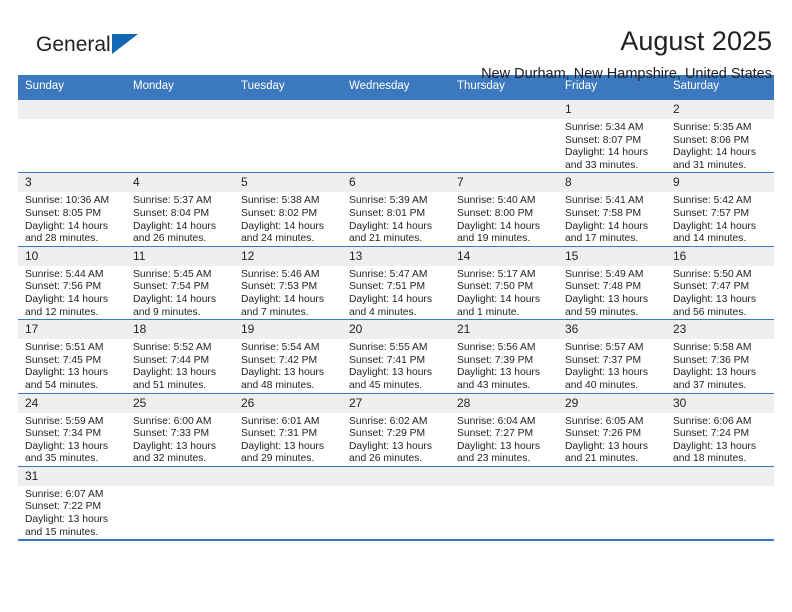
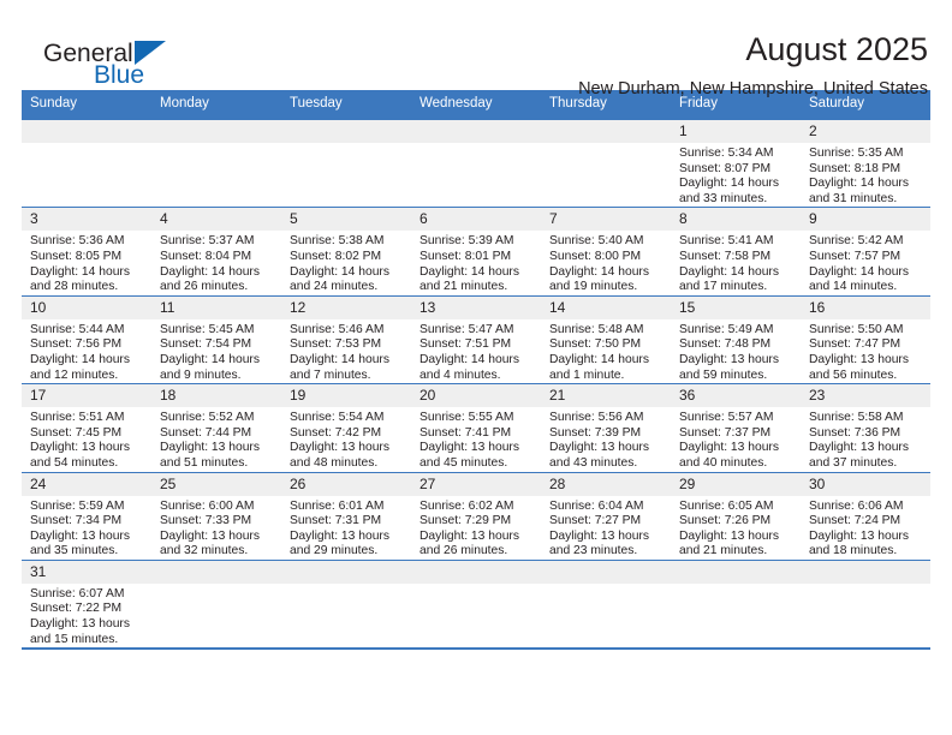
  General
+ Blue
  August 2025
  New Durham, New Hampshire, United States
  Sunday	Monday	Tuesday	Wednesday	Thursday	Friday	Saturday
- 					1Sunrise: 5:34 AMSunset: 8:07 PMDaylight: 14 hoursand 33 minutes.	2Sunrise: 5:35 AMSunset: 8:06 PMDaylight: 14 hoursand 31 minutes.
+ 					1Sunrise: 5:34 AMSunset: 8:07 PMDaylight: 14 hoursand 33 minutes.	2Sunrise: 5:35 AMSunset: 8:18 PMDaylight: 14 hoursand 31 minutes.
- 3Sunrise: 10:36 AMSunset: 8:05 PMDaylight: 14 hoursand 28 minutes.	4Sunrise: 5:37 AMSunset: 8:04 PMDaylight: 14 hoursand 26 minutes.	5Sunrise: 5:38 AMSunset: 8:02 PMDaylight: 14 hoursand 24 minutes.	6Sunrise: 5:39 AMSunset: 8:01 PMDaylight: 14 hoursand 21 minutes.	7Sunrise: 5:40 AMSunset: 8:00 PMDaylight: 14 hoursand 19 minutes.	8Sunrise: 5:41 AMSunset: 7:58 PMDaylight: 14 hoursand 17 minutes.	9Sunrise: 5:42 AMSunset: 7:57 PMDaylight: 14 hoursand 14 minutes.
+ 3Sunrise: 5:36 AMSunset: 8:05 PMDaylight: 14 hoursand 28 minutes.	4Sunrise: 5:37 AMSunset: 8:04 PMDaylight: 14 hoursand 26 minutes.	5Sunrise: 5:38 AMSunset: 8:02 PMDaylight: 14 hoursand 24 minutes.	6Sunrise: 5:39 AMSunset: 8:01 PMDaylight: 14 hoursand 21 minutes.	7Sunrise: 5:40 AMSunset: 8:00 PMDaylight: 14 hoursand 19 minutes.	8Sunrise: 5:41 AMSunset: 7:58 PMDaylight: 14 hoursand 17 minutes.	9Sunrise: 5:42 AMSunset: 7:57 PMDaylight: 14 hoursand 14 minutes.
- 10Sunrise: 5:44 AMSunset: 7:56 PMDaylight: 14 hoursand 12 minutes.	11Sunrise: 5:45 AMSunset: 7:54 PMDaylight: 14 hoursand 9 minutes.	12Sunrise: 5:46 AMSunset: 7:53 PMDaylight: 14 hoursand 7 minutes.	13Sunrise: 5:47 AMSunset: 7:51 PMDaylight: 14 hoursand 4 minutes.	14Sunrise: 5:17 AMSunset: 7:50 PMDaylight: 14 hoursand 1 minute.	15Sunrise: 5:49 AMSunset: 7:48 PMDaylight: 13 hoursand 59 minutes.	16Sunrise: 5:50 AMSunset: 7:47 PMDaylight: 13 hoursand 56 minutes.
+ 10Sunrise: 5:44 AMSunset: 7:56 PMDaylight: 14 hoursand 12 minutes.	11Sunrise: 5:45 AMSunset: 7:54 PMDaylight: 14 hoursand 9 minutes.	12Sunrise: 5:46 AMSunset: 7:53 PMDaylight: 14 hoursand 7 minutes.	13Sunrise: 5:47 AMSunset: 7:51 PMDaylight: 14 hoursand 4 minutes.	14Sunrise: 5:48 AMSunset: 7:50 PMDaylight: 14 hoursand 1 minute.	15Sunrise: 5:49 AMSunset: 7:48 PMDaylight: 13 hoursand 59 minutes.	16Sunrise: 5:50 AMSunset: 7:47 PMDaylight: 13 hoursand 56 minutes.
  17Sunrise: 5:51 AMSunset: 7:45 PMDaylight: 13 hoursand 54 minutes.	18Sunrise: 5:52 AMSunset: 7:44 PMDaylight: 13 hoursand 51 minutes.	19Sunrise: 5:54 AMSunset: 7:42 PMDaylight: 13 hoursand 48 minutes.	20Sunrise: 5:55 AMSunset: 7:41 PMDaylight: 13 hoursand 45 minutes.	21Sunrise: 5:56 AMSunset: 7:39 PMDaylight: 13 hoursand 43 minutes.	36Sunrise: 5:57 AMSunset: 7:37 PMDaylight: 13 hoursand 40 minutes.	23Sunrise: 5:58 AMSunset: 7:36 PMDaylight: 13 hoursand 37 minutes.
  24Sunrise: 5:59 AMSunset: 7:34 PMDaylight: 13 hoursand 35 minutes.	25Sunrise: 6:00 AMSunset: 7:33 PMDaylight: 13 hoursand 32 minutes.	26Sunrise: 6:01 AMSunset: 7:31 PMDaylight: 13 hoursand 29 minutes.	27Sunrise: 6:02 AMSunset: 7:29 PMDaylight: 13 hoursand 26 minutes.	28Sunrise: 6:04 AMSunset: 7:27 PMDaylight: 13 hoursand 23 minutes.	29Sunrise: 6:05 AMSunset: 7:26 PMDaylight: 13 hoursand 21 minutes.	30Sunrise: 6:06 AMSunset: 7:24 PMDaylight: 13 hoursand 18 minutes.
  31Sunrise: 6:07 AMSunset: 7:22 PMDaylight: 13 hoursand 15 minutes.
